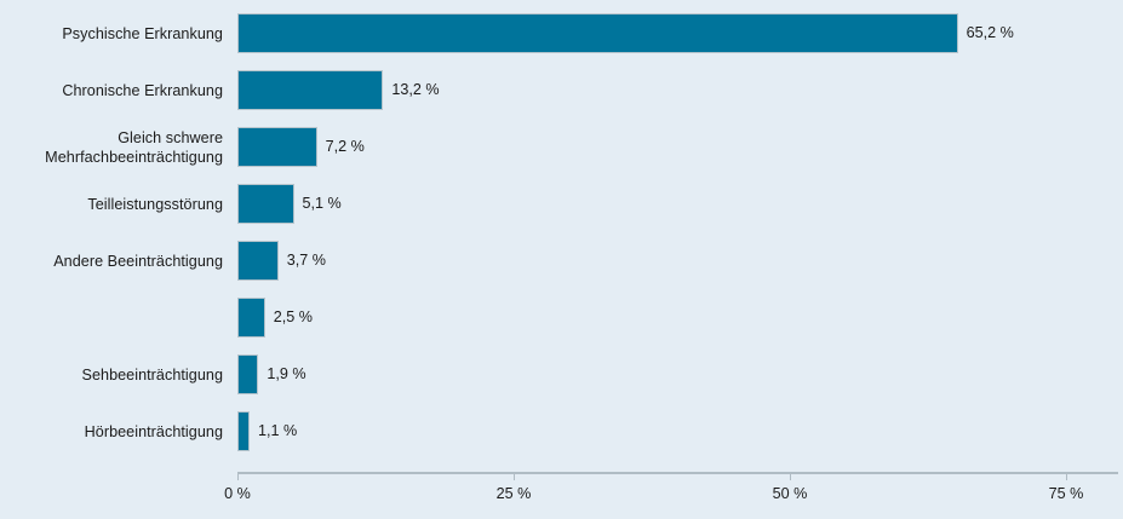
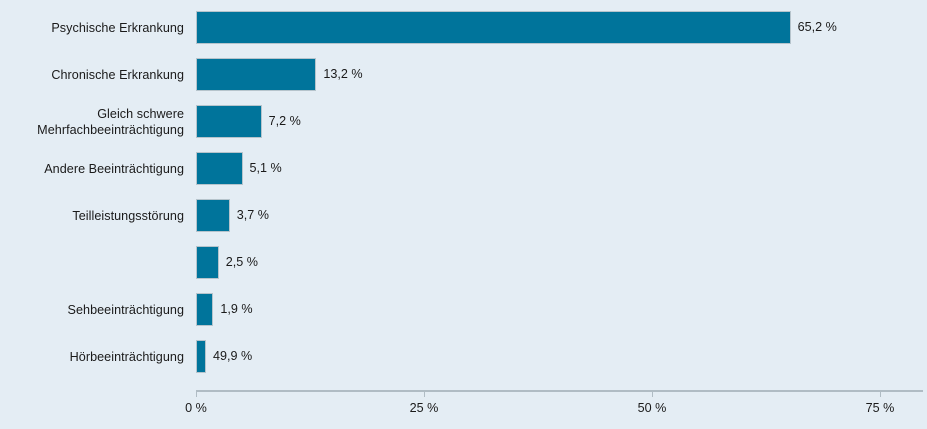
  Psychische Erkrankung
  65,2 %
  Chronische Erkrankung
  13,2 %
  Gleich schwere
  Mehrfachbeeinträchtigung
  7,2 %
- Teilleistungsstörung
+ Andere Beeinträchtigung
  5,1 %
- Andere Beeinträchtigung
+ Teilleistungsstörung
  3,7 %
  2,5 %
  Sehbeeinträchtigung
  1,9 %
  Hörbeeinträchtigung
- 1,1 %
+ 49,9 %
  0 %
  25 %
  50 %
  75 %
